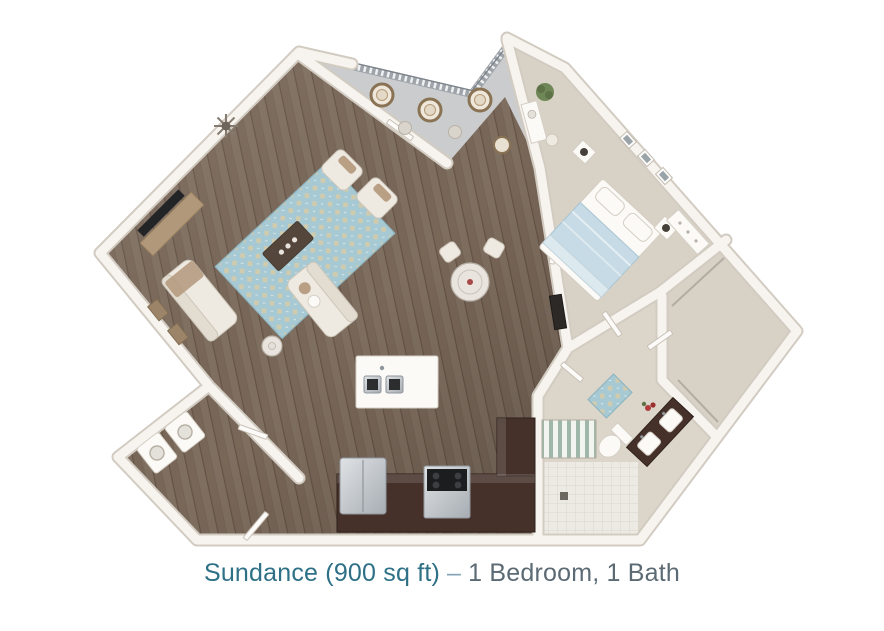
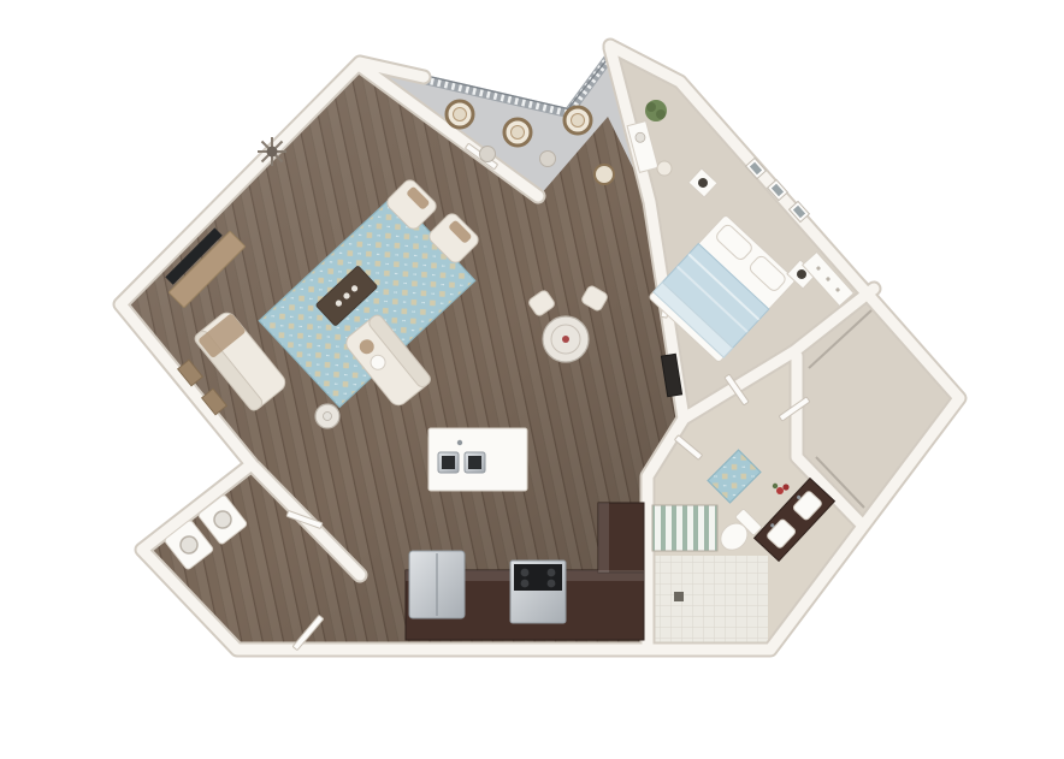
- Sundance (900 sq ft) – 1 Bedroom, 1 Bath
